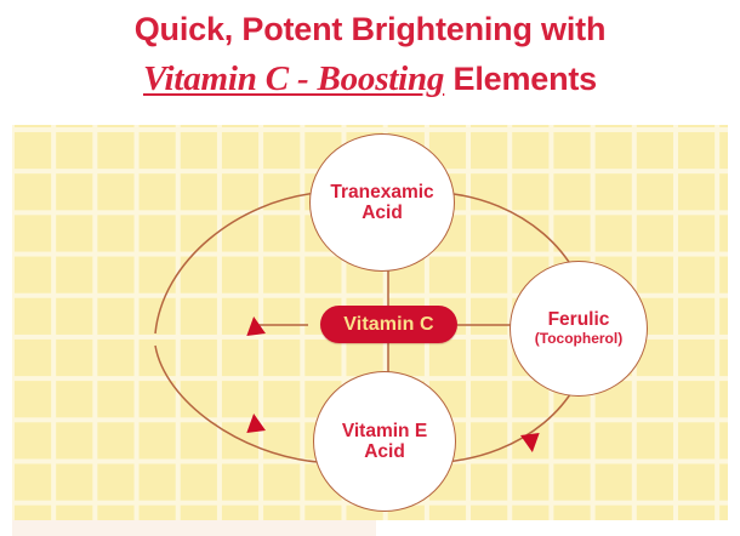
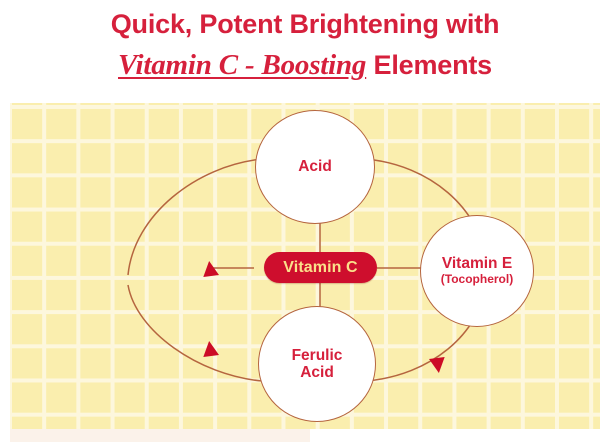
  Quick, Potent Brightening with
  Vitamin C - Boosting Elements
- Tranexamic
  Acid
- Ferulic
+ Vitamin E
  (Tocopherol)
- Vitamin E
+ Ferulic
  Acid
  Vitamin C
